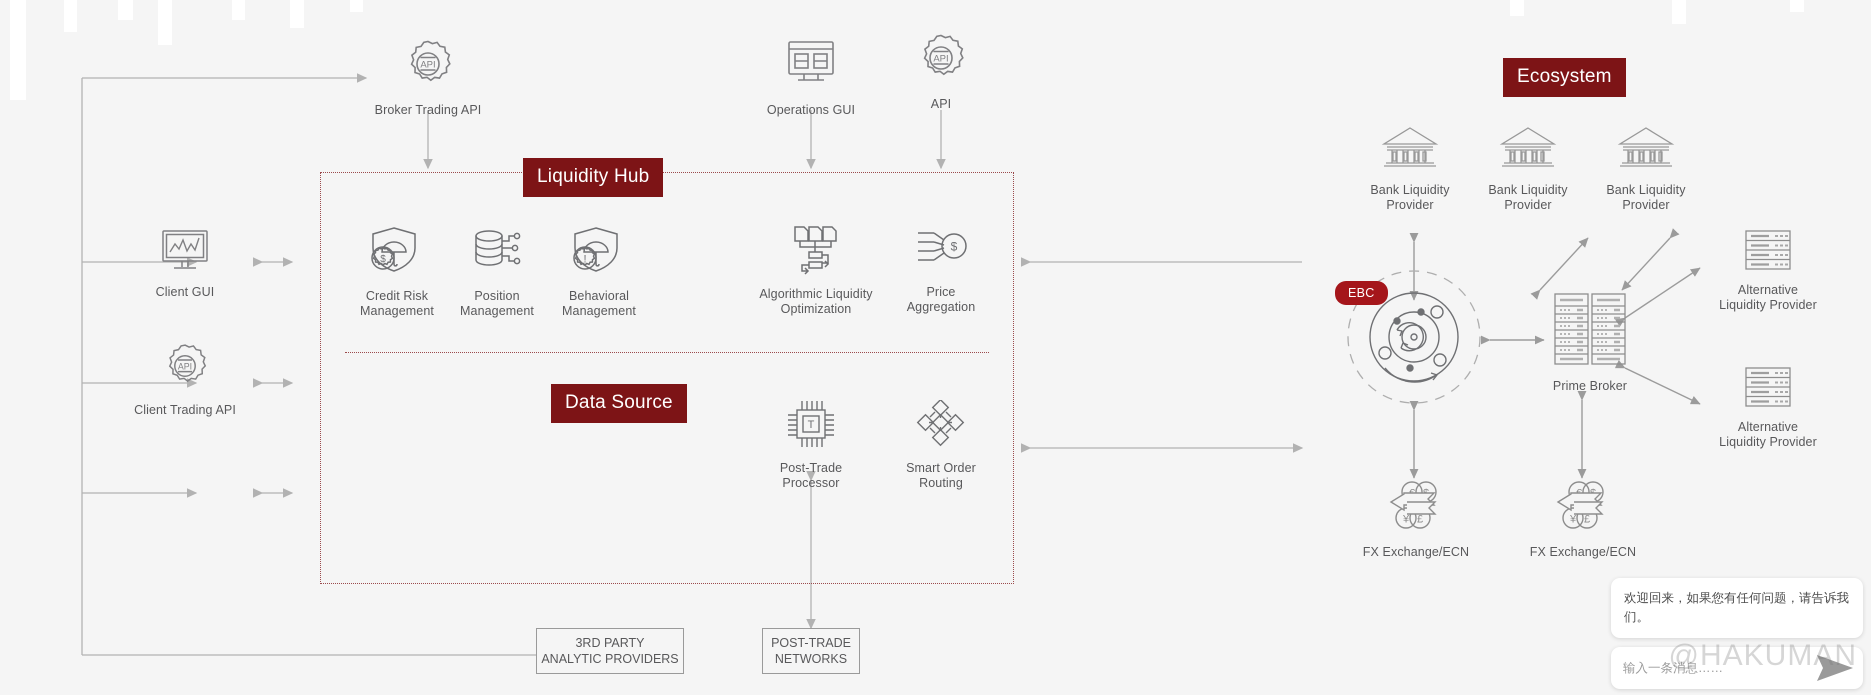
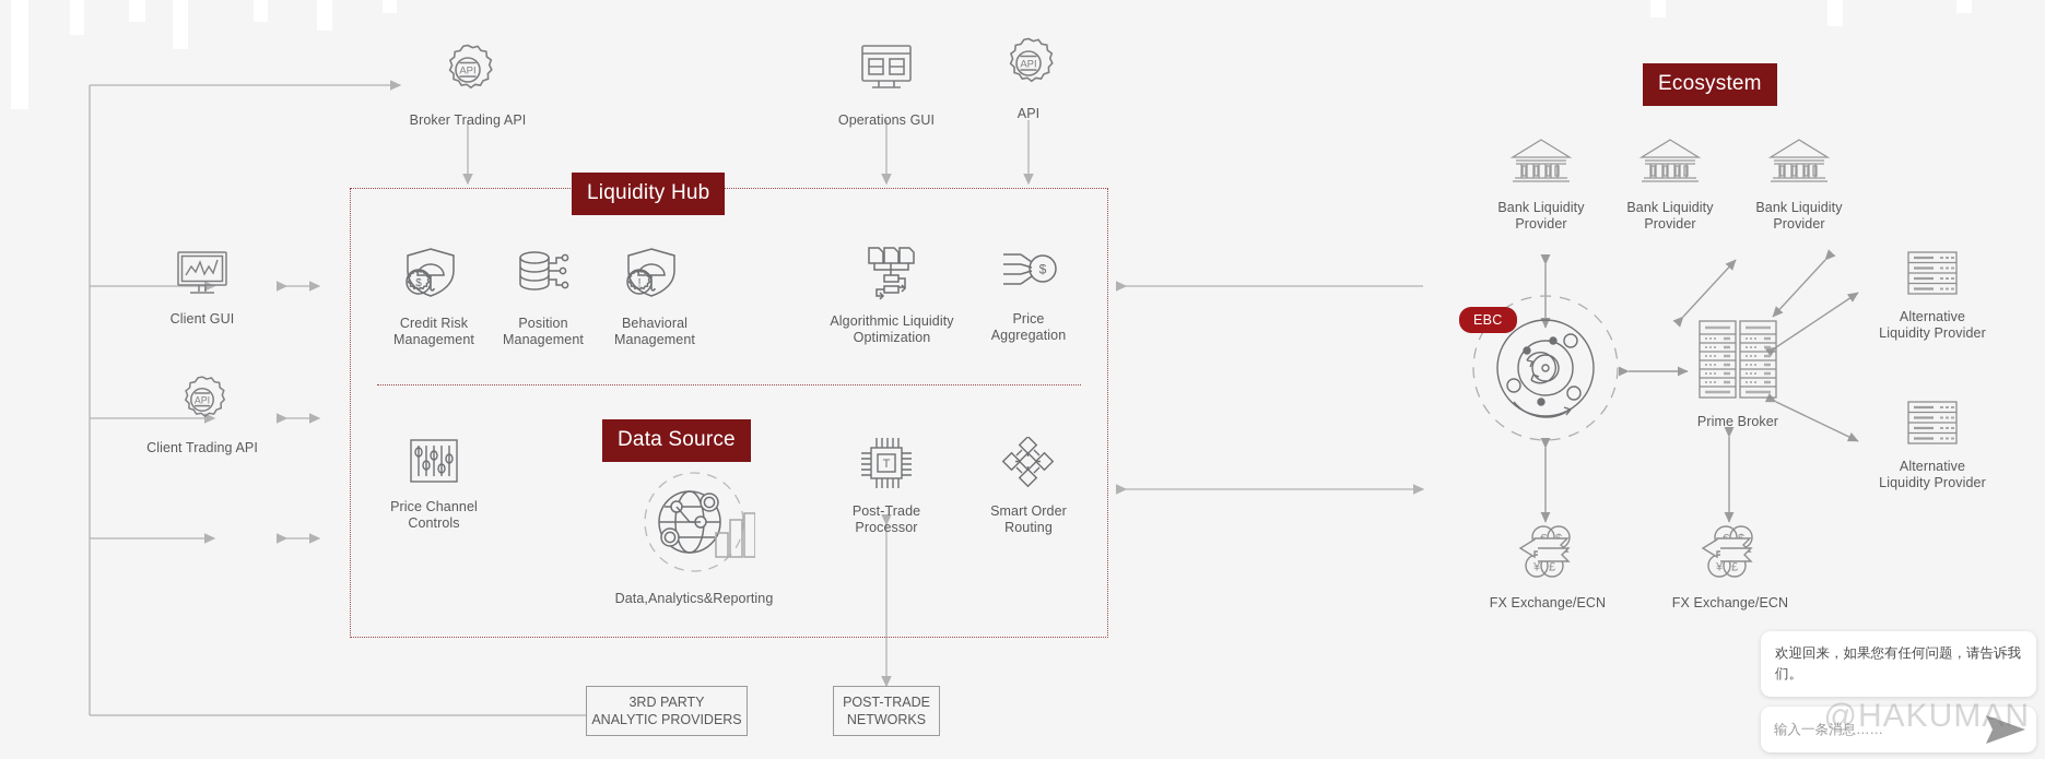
  Liquidity Hub
  Data Source
  Ecosystem
  EBC
  API
  Broker Trading API
  Operations GUI
  API
  API
  Client GUI
  API
  Client Trading API
  $
  Credit Risk
  Management
  Position
  Management
  !
  Behavioral
  Management
  Algorithmic Liquidity
  Optimization
  $
  Price
  Aggregation
+ Price Channel
+ Controls
+ Data,Analytics&Reporting
  T
  Post-Trade
  Processor
  Smart Order
  Routing
  3RD PARTY
  ANALYTIC PROVIDERS
  POST-TRADE
  NETWORKS
  Bank Liquidity
  Provider
  Bank Liquidity
  Provider
  Bank Liquidity
  Provider
  Prime Broker
  Alternative
  Liquidity Provider
  Alternative
  Liquidity Provider
  ¥
  £
  FX Exchange/ECN
  ¥
  £
  FX Exchange/ECN
  欢迎回来，如果您有任何问题，请告诉我们。
  输入一条消息……
  @HAKUMAN
